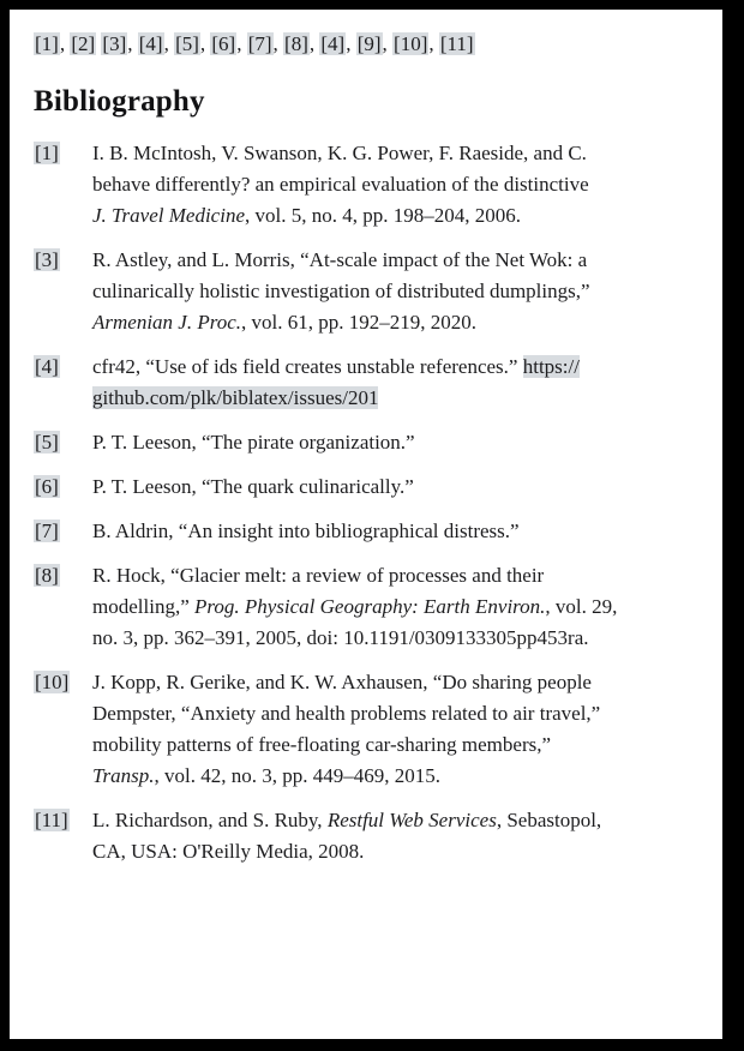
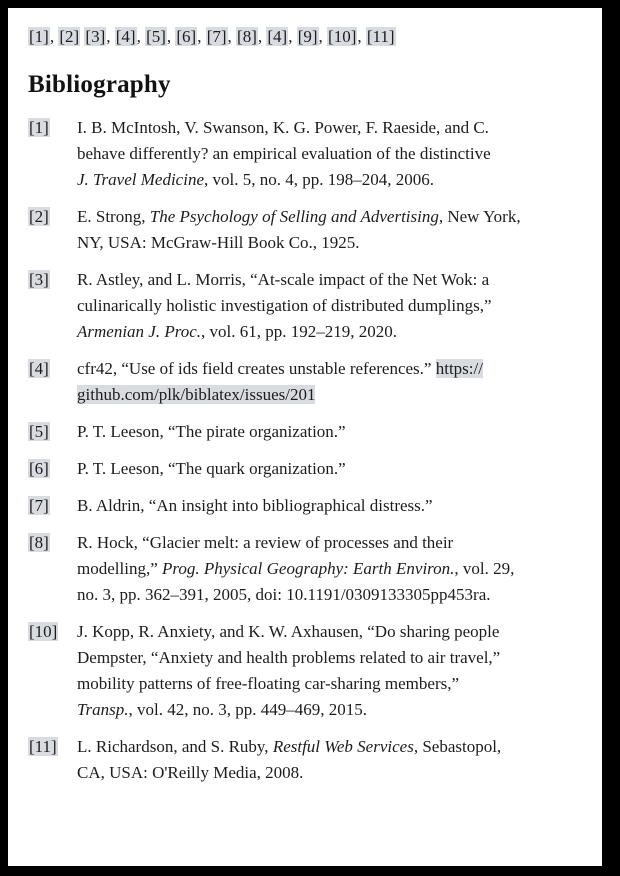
  [1], [2] [3], [4], [5], [6], [7], [8], [4], [9], [10], [11]
  Bibliography
  [1]
  I. B. McIntosh, V. Swanson, K. G. Power, F. Raeside, and C.
  behave differently? an empirical evaluation of the distinctive
  J. Travel Medicine, vol. 5, no. 4, pp. 198–204, 2006.
+ [2]
+ E. Strong, The Psychology of Selling and Advertising, New York,
+ NY, USA: McGraw-Hill Book Co., 1925.
  [3]
  R. Astley, and L. Morris, “At-scale impact of the Net Wok: a
  culinarically holistic investigation of distributed dumplings,”
  Armenian J. Proc., vol. 61, pp. 192–219, 2020.
  [4]
  cfr42, “Use of ids field creates unstable references.” https://
  github.com/plk/biblatex/issues/201
  [5]
  P. T. Leeson, “The pirate organization.”
  [6]
- P. T. Leeson, “The quark culinarically.”
+ P. T. Leeson, “The quark organization.”
  [7]
  B. Aldrin, “An insight into bibliographical distress.”
  [8]
  R. Hock, “Glacier melt: a review of processes and their
  modelling,” Prog. Physical Geography: Earth Environ., vol. 29,
  no. 3, pp. 362–391, 2005, doi: 10.1191/0309133305pp453ra.
  [10]
- J. Kopp, R. Gerike, and K. W. Axhausen, “Do sharing people
+ J. Kopp, R. Anxiety, and K. W. Axhausen, “Do sharing people
  Dempster, “Anxiety and health problems related to air travel,”
  mobility patterns of free-floating car-sharing members,”
  Transp., vol. 42, no. 3, pp. 449–469, 2015.
  [11]
  L. Richardson, and S. Ruby, Restful Web Services, Sebastopol,
  CA, USA: O'Reilly Media, 2008.
